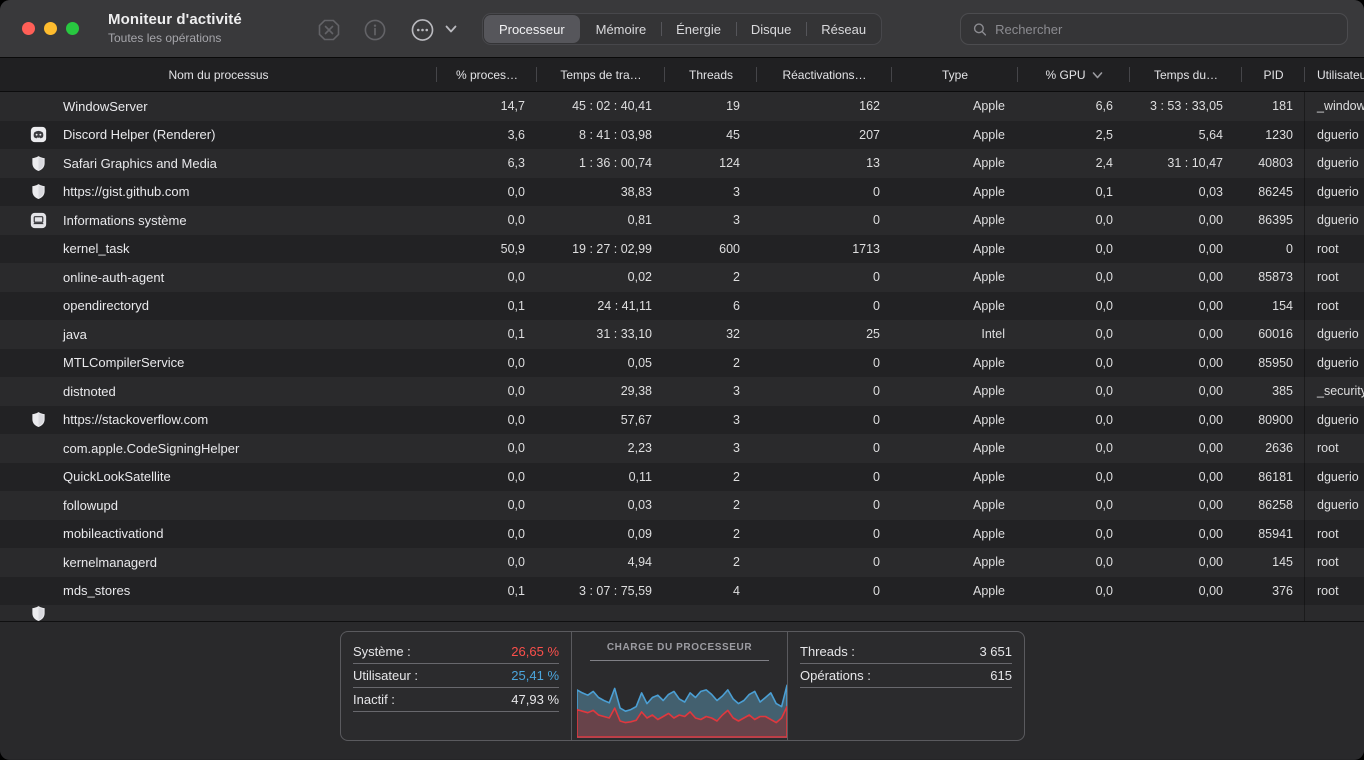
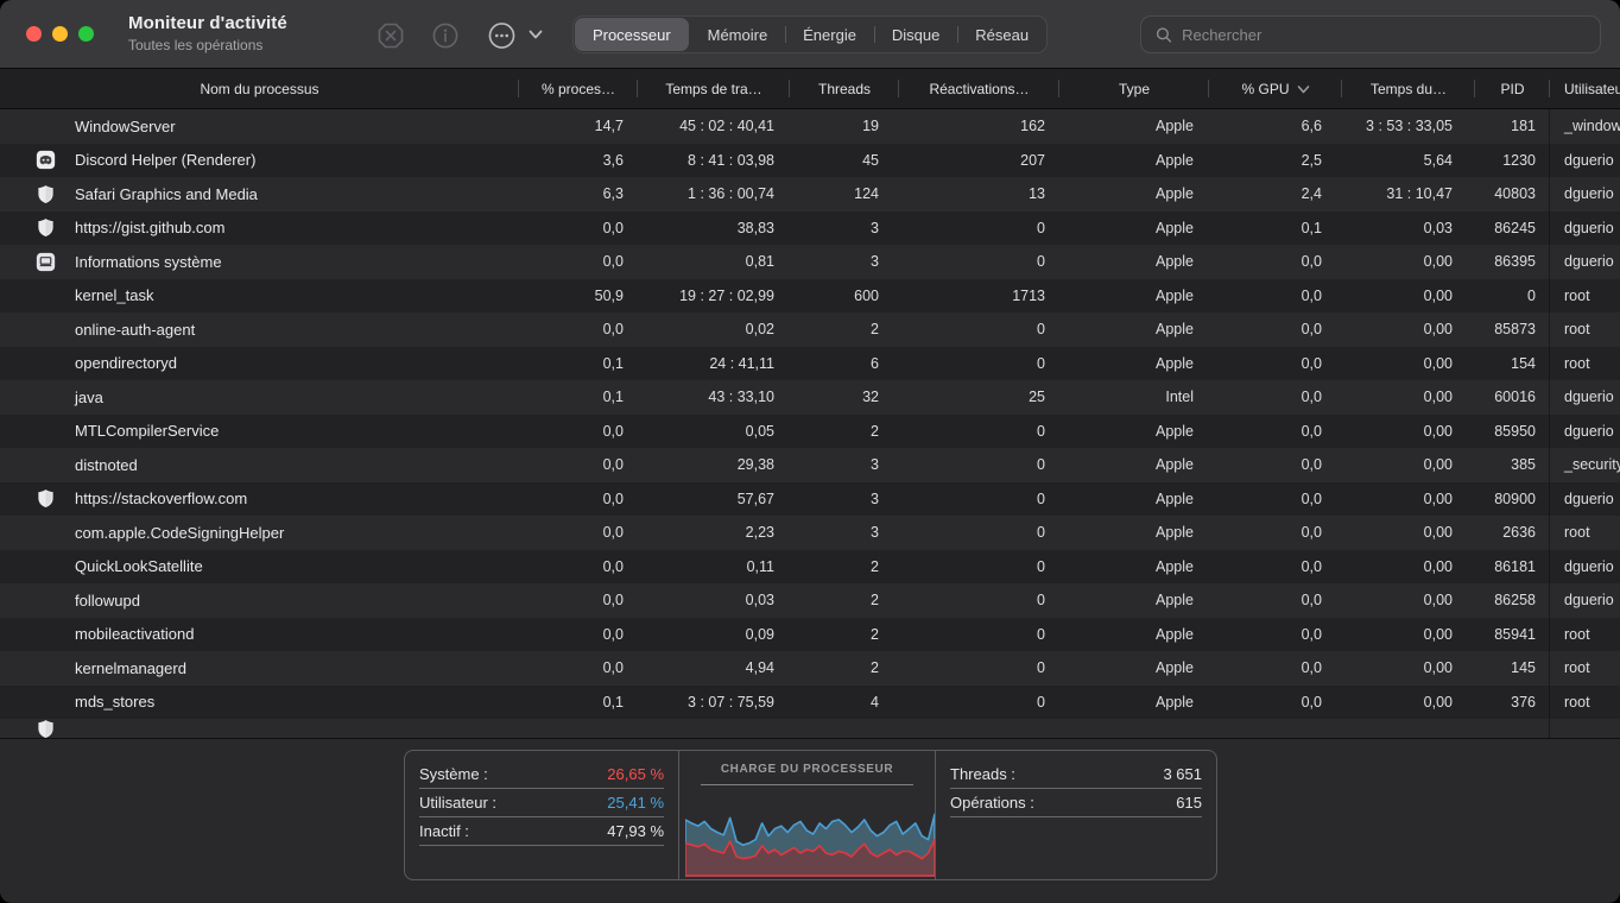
  Moniteur d'activité
  Toutes les opérations
  Processeur
  Mémoire
  Énergie
  Disque
  Réseau
  Rechercher
  Nom du processus
  % proces…
  Temps de tra…
  Threads
  Réactivations…
  Type
  % GPU
  Temps du…
  PID
  Utilisateu
  WindowServer
  14,7
  45 : 02 : 40,41
  19
  162
  Apple
  6,6
  3 : 53 : 33,05
  181
  Discord Helper (Renderer)
  3,6
  8 : 41 : 03,98
  45
  207
  Apple
  2,5
  5,64
  1230
  dguerio
  Safari Graphics and Media
  6,3
  1 : 36 : 00,74
  124
  13
  Apple
  2,4
  31 : 10,47
  40803
  dguerio
  https://gist.github.com
  0,0
  38,83
  3
  0
  Apple
  0,1
  0,03
  86245
  dguerio
  Informations système
  0,0
  0,81
  3
  0
  Apple
  0,0
  0,00
  86395
  dguerio
  kernel_task
  50,9
  19 : 27 : 02,99
  600
  1713
  Apple
  0,0
  0,00
  0
  root
  online-auth-agent
  0,0
  0,02
  2
  0
  Apple
  0,0
  0,00
  85873
  root
  opendirectoryd
  0,1
  24 : 41,11
  6
  0
  Apple
  0,0
  0,00
  154
  root
  java
  0,1
- 31 : 33,10
+ 43 : 33,10
  32
  25
  Intel
  0,0
  0,00
  60016
  dguerio
  MTLCompilerService
  0,0
  0,05
  2
  0
  Apple
  0,0
  0,00
  85950
  dguerio
  distnoted
  0,0
  29,38
  3
  0
  Apple
  0,0
  0,00
  385
  _securit
  https://stackoverflow.com
  0,0
  57,67
  3
  0
  Apple
  0,0
  0,00
  80900
  dguerio
  com.apple.CodeSigningHelper
  0,0
  2,23
  3
  0
  Apple
  0,0
  0,00
  2636
  root
  QuickLookSatellite
  0,0
  0,11
  2
  0
  Apple
  0,0
  0,00
  86181
  dguerio
  followupd
  0,0
  0,03
  2
  0
  Apple
  0,0
  0,00
  86258
  dguerio
  mobileactivationd
  0,0
  0,09
  2
  0
  Apple
  0,0
  0,00
  85941
  root
  kernelmanagerd
  0,0
  4,94
  2
  0
  Apple
  0,0
  0,00
  145
  root
  mds_stores
  0,1
  3 : 07 : 75,59
  4
  0
  Apple
  0,0
  0,00
  376
  root
  Système :
  26,65 %
  Utilisateur :
  25,41 %
  Inactif :
  47,93 %
  CHARGE DU PROCESSEUR
  Threads :
  3 651
  Opérations :
  615
